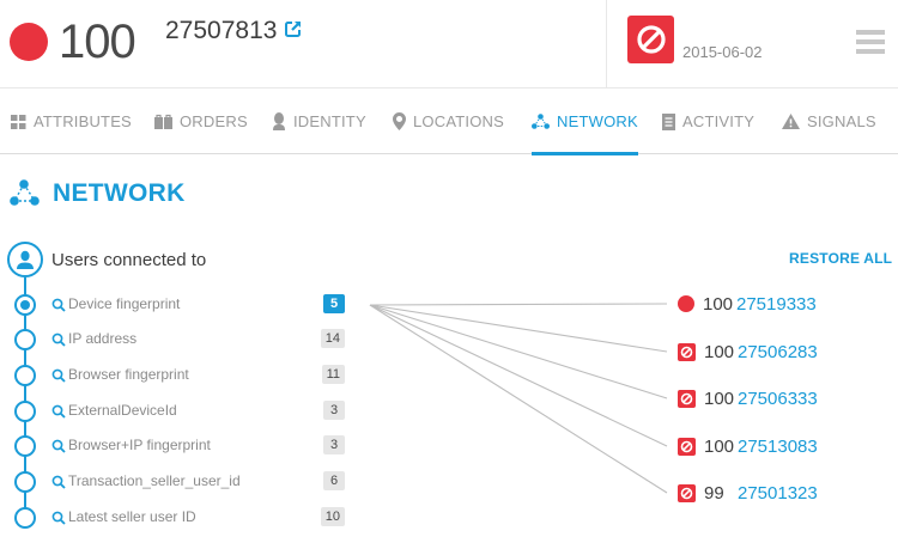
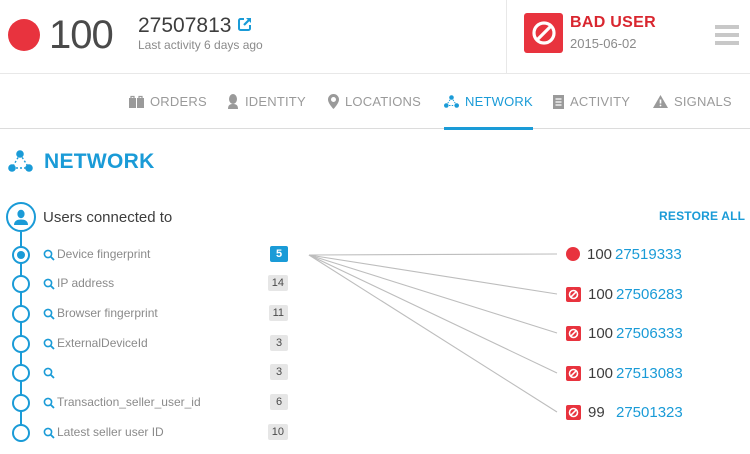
  100
  27507813
+ Last activity 6 days ago
+ BAD USER
  2015-06-02
- ATTRIBUTES
  ORDERS
  IDENTITY
  LOCATIONS
  NETWORK
  ACTIVITY
  SIGNALS
  NETWORK
  RESTORE ALL
  Users connected to
  Device fingerprint
  5
  IP address
  14
  Browser fingerprint
  11
  ExternalDeviceId
  3
- Browser+IP fingerprint
  3
  Transaction_seller_user_id
  6
  Latest seller user ID
  10
  100
  27519333
  100
  27506283
  100
  27506333
  100
  27513083
  99
  27501323
